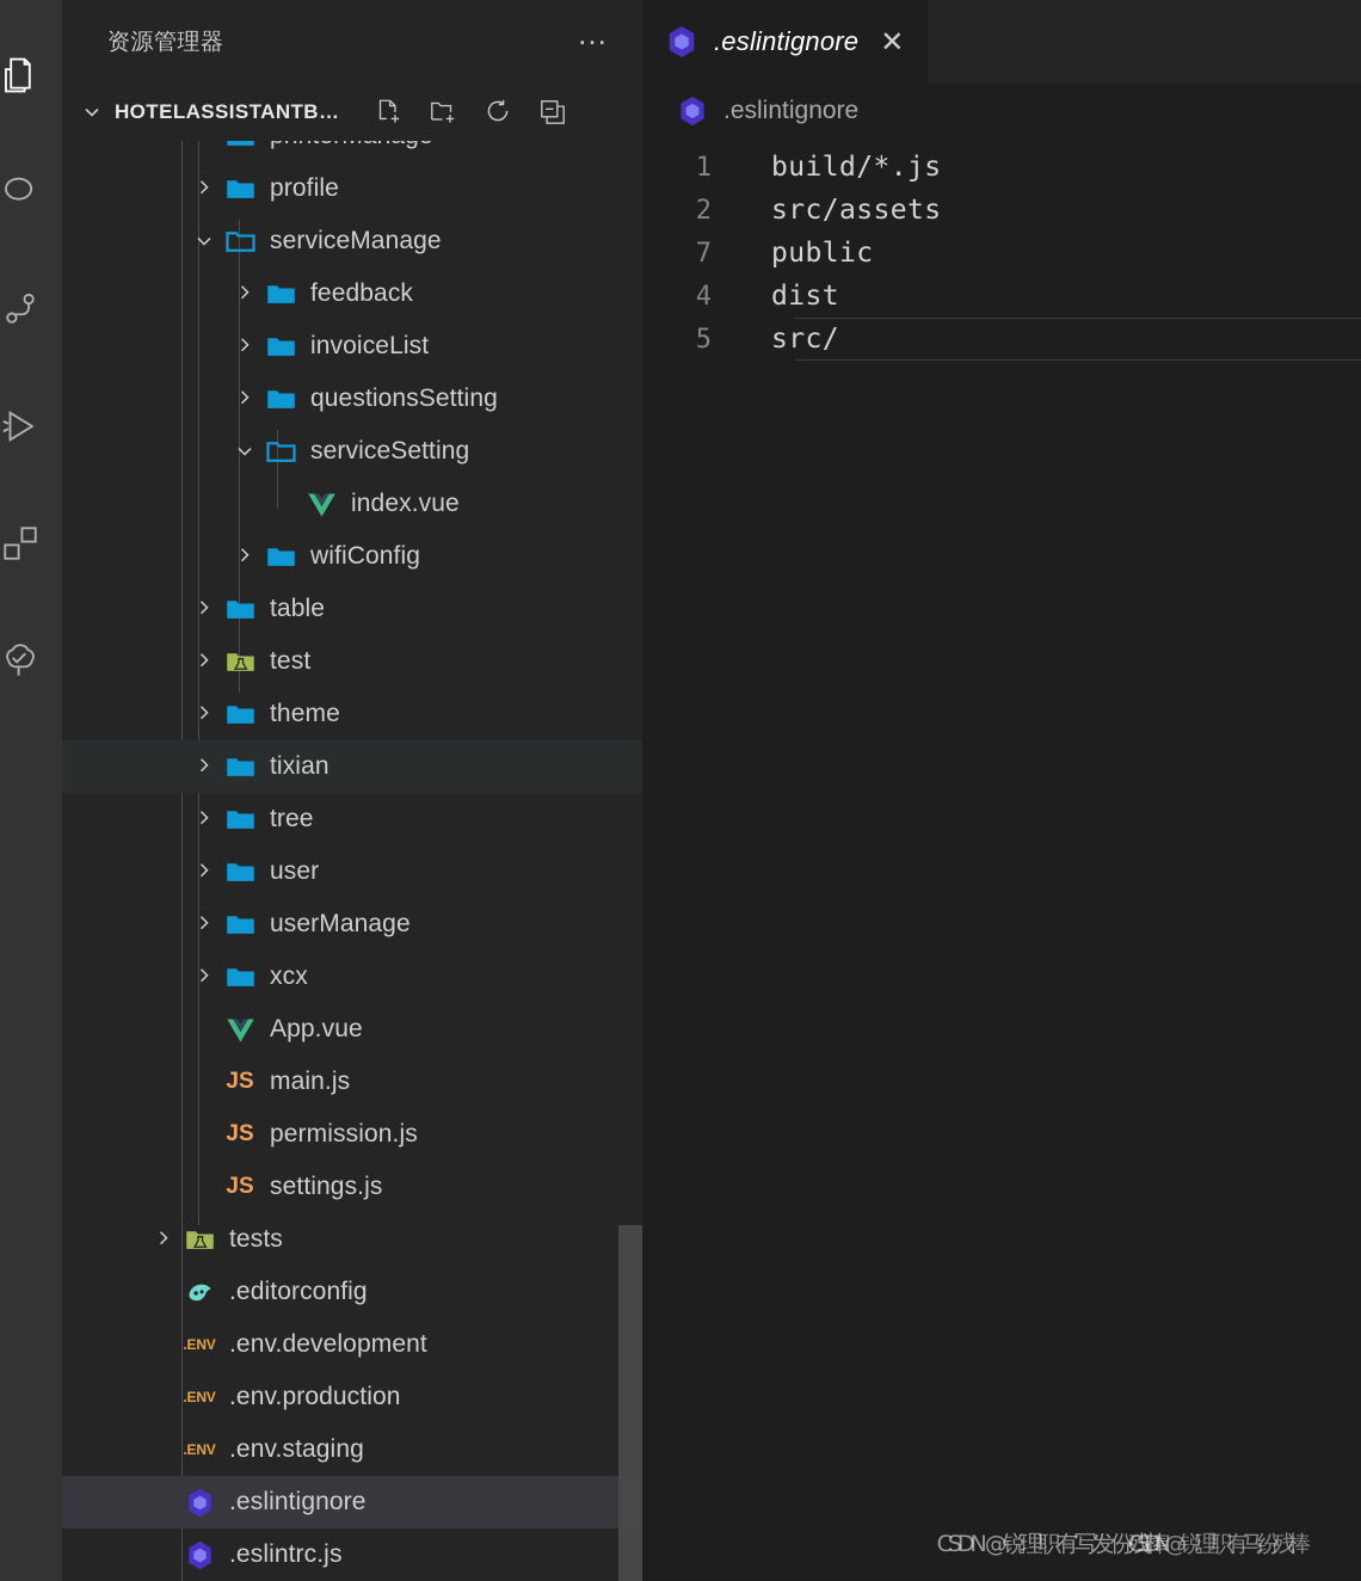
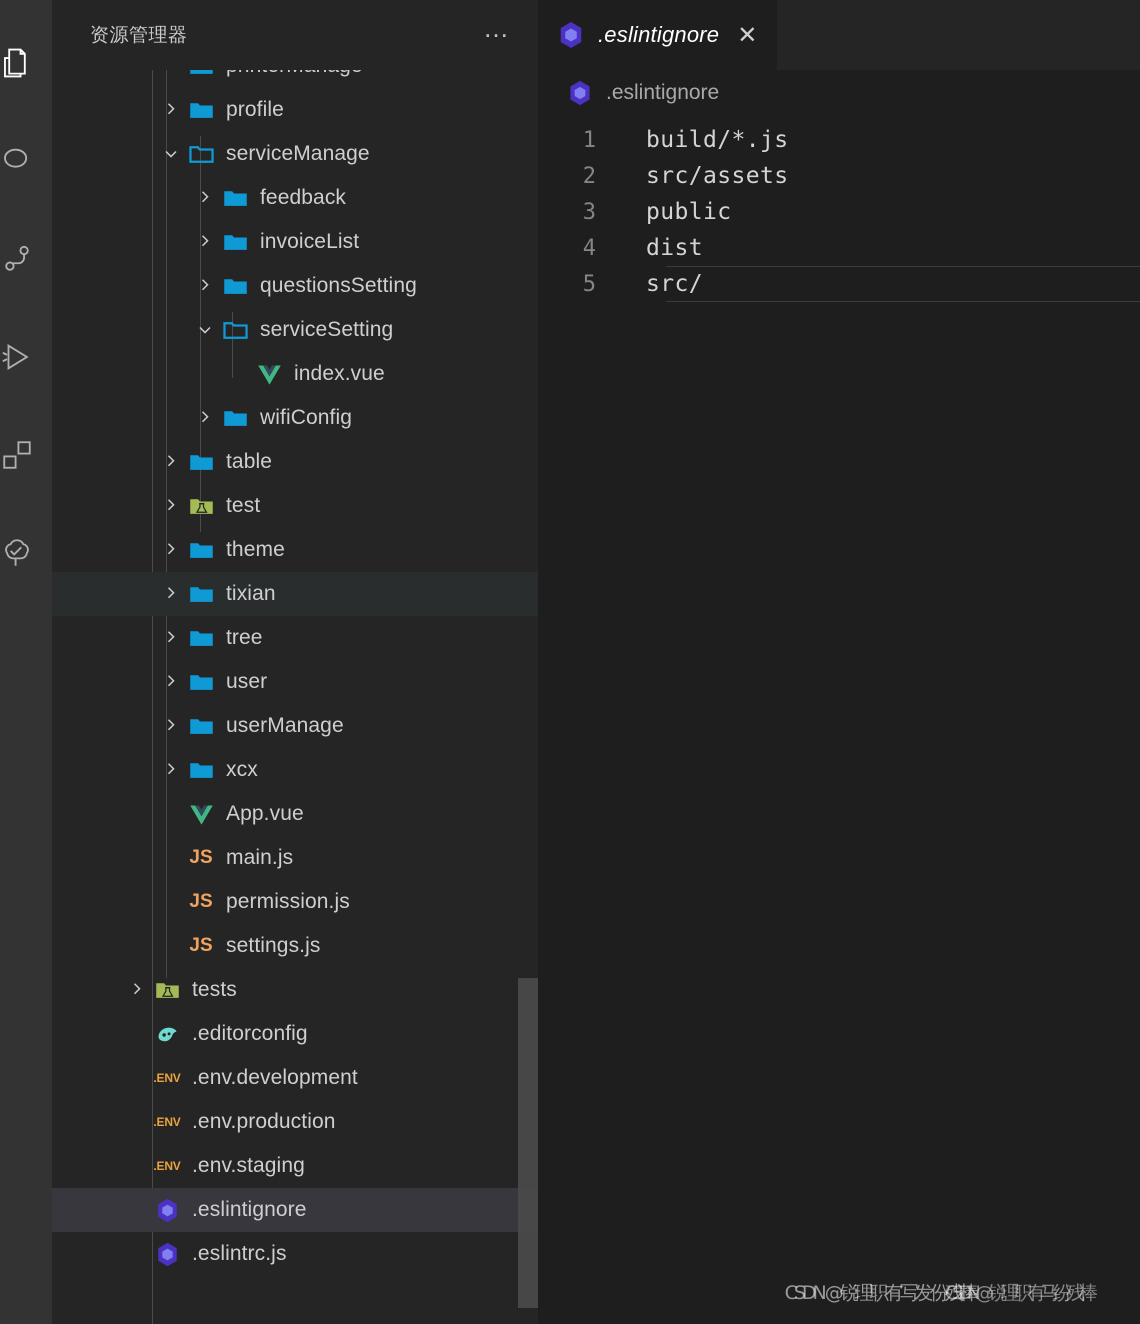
  资源管理器
  …
- HOTELASSISTANTB…
  profile
  serviceManage
  feedback
  invoiceList
  questionsSetting
  serviceSetting
  index.vue
  wifiConfig
  table
  test
  theme
  tixian
  tree
  user
  userManage
  xcx
  App.vue
  JS
  main.js
  JS
  permission.js
  JS
  settings.js
  tests
  .editorconfig
  .ENV
  .env.development
  .ENV
  .env.production
  .ENV
  .env.staging
  .eslintignore
  .eslintrc.js
  .eslintignore
  ✕
  .eslintignore
  1
  build/*.js
  2
  src/assets
- 7
+ 3
  public
  4
  dist
  5
  src/
  CSDN @锐理职有写发份残棒CSDN @锐理职有马纷残棒
